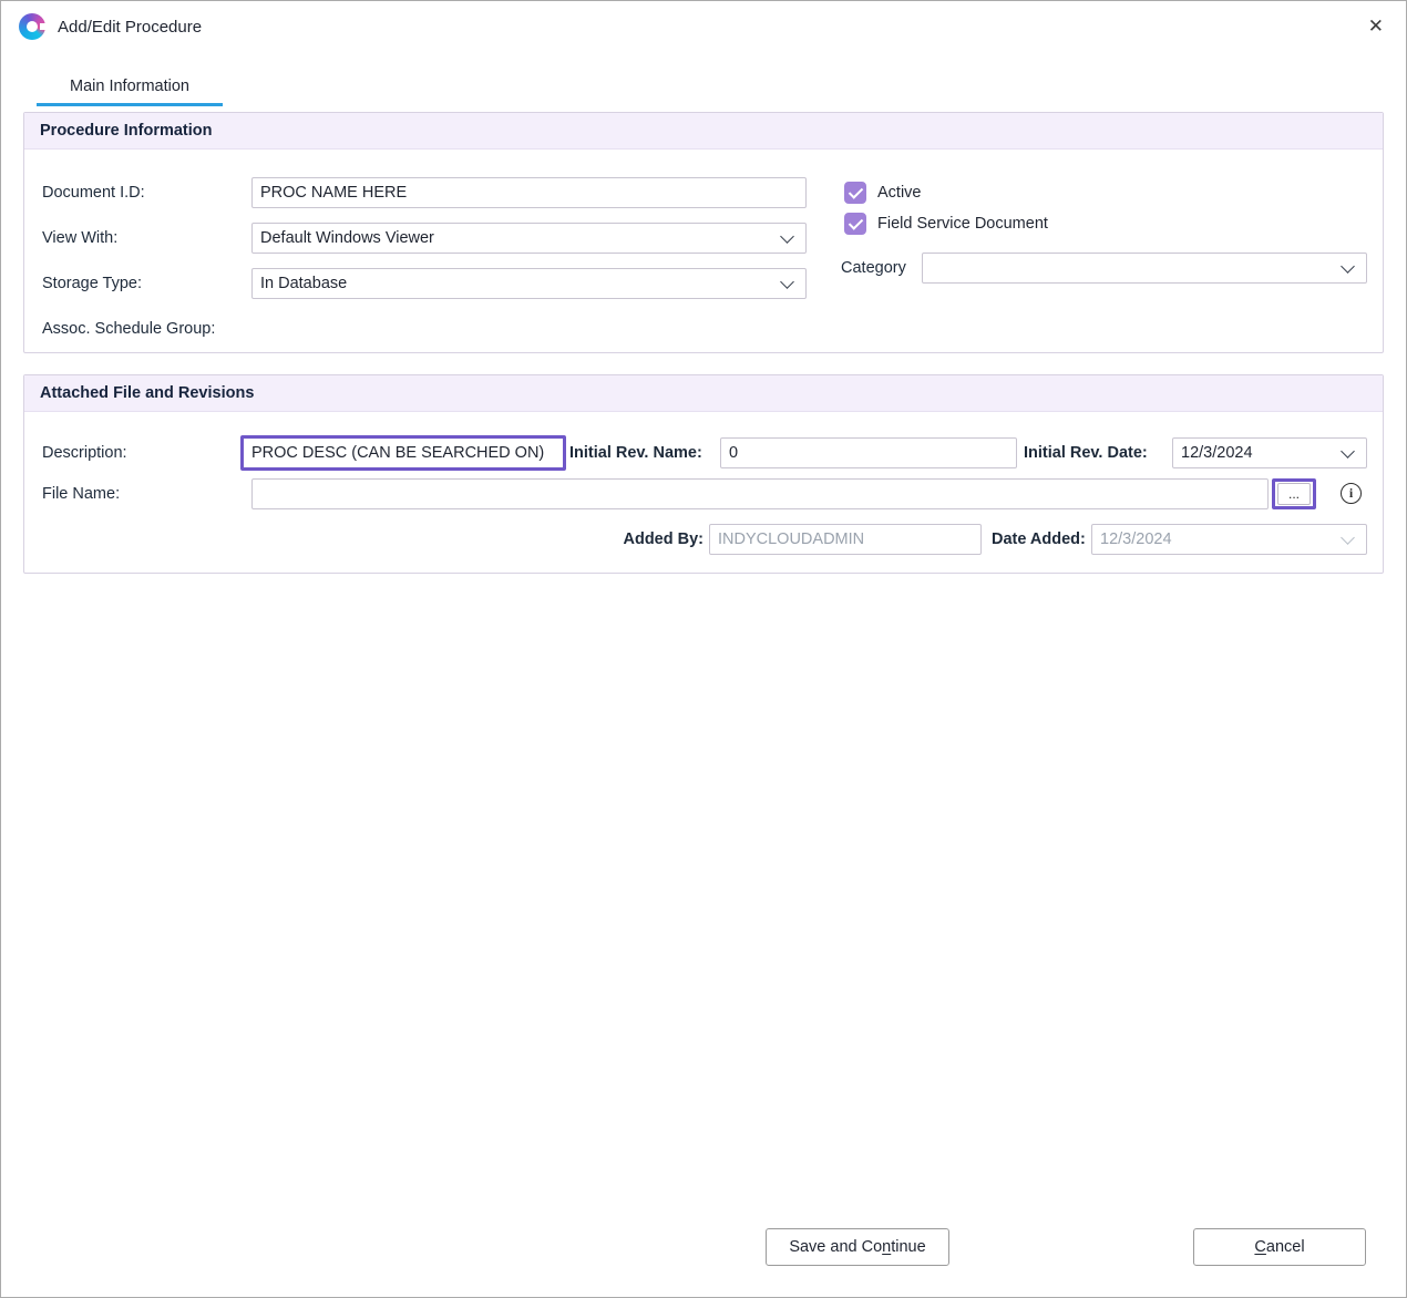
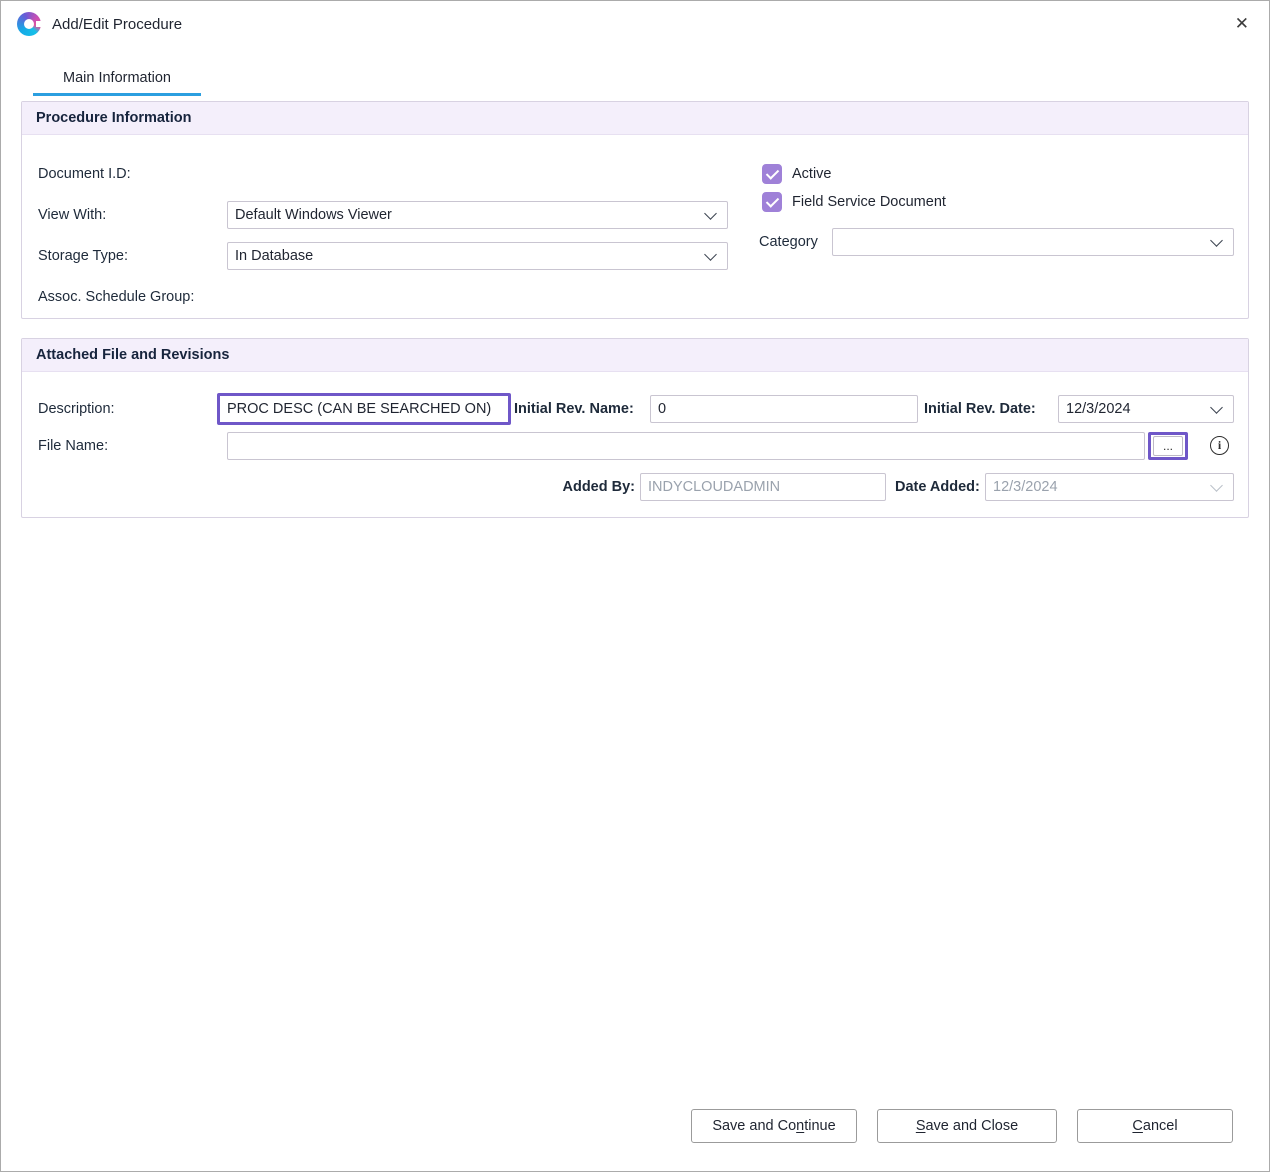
  Add/Edit Procedure
  ✕
  Main Information
  Procedure Information
  Document I.D:
- PROC NAME HERE
  View With:
  Default Windows Viewer
  Storage Type:
  In Database
  Assoc. Schedule Group:
  Active
  Field Service Document
  Category
  Attached File and Revisions
  Description:
  PROC DESC (CAN BE SEARCHED ON)
  Initial Rev. Name:
  0
  Initial Rev. Date:
  12/3/2024
  File Name:
  ...
  i
  Added By:
  INDYCLOUDADMIN
  Date Added:
  12/3/2024
  Save and Continue
+ Save and Close
  Cancel
